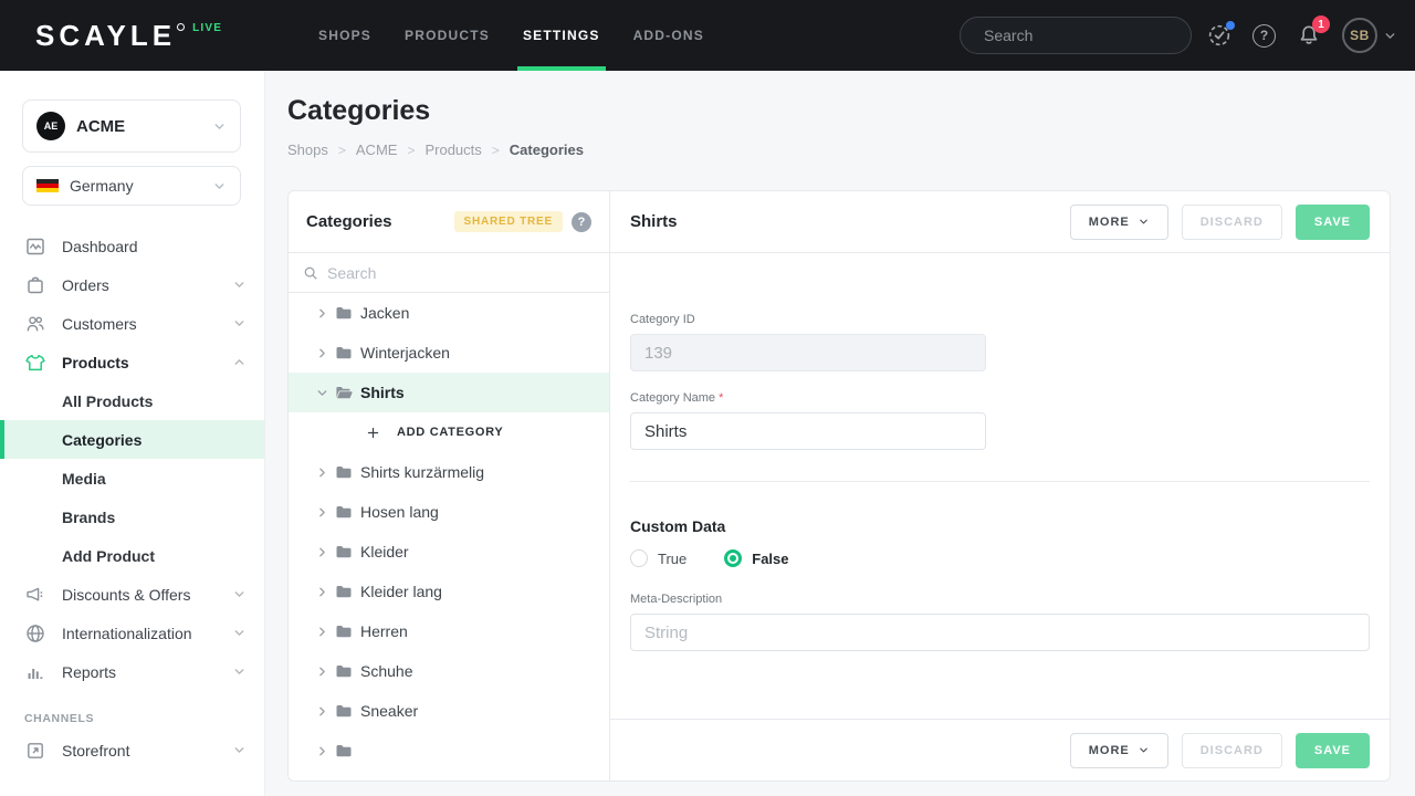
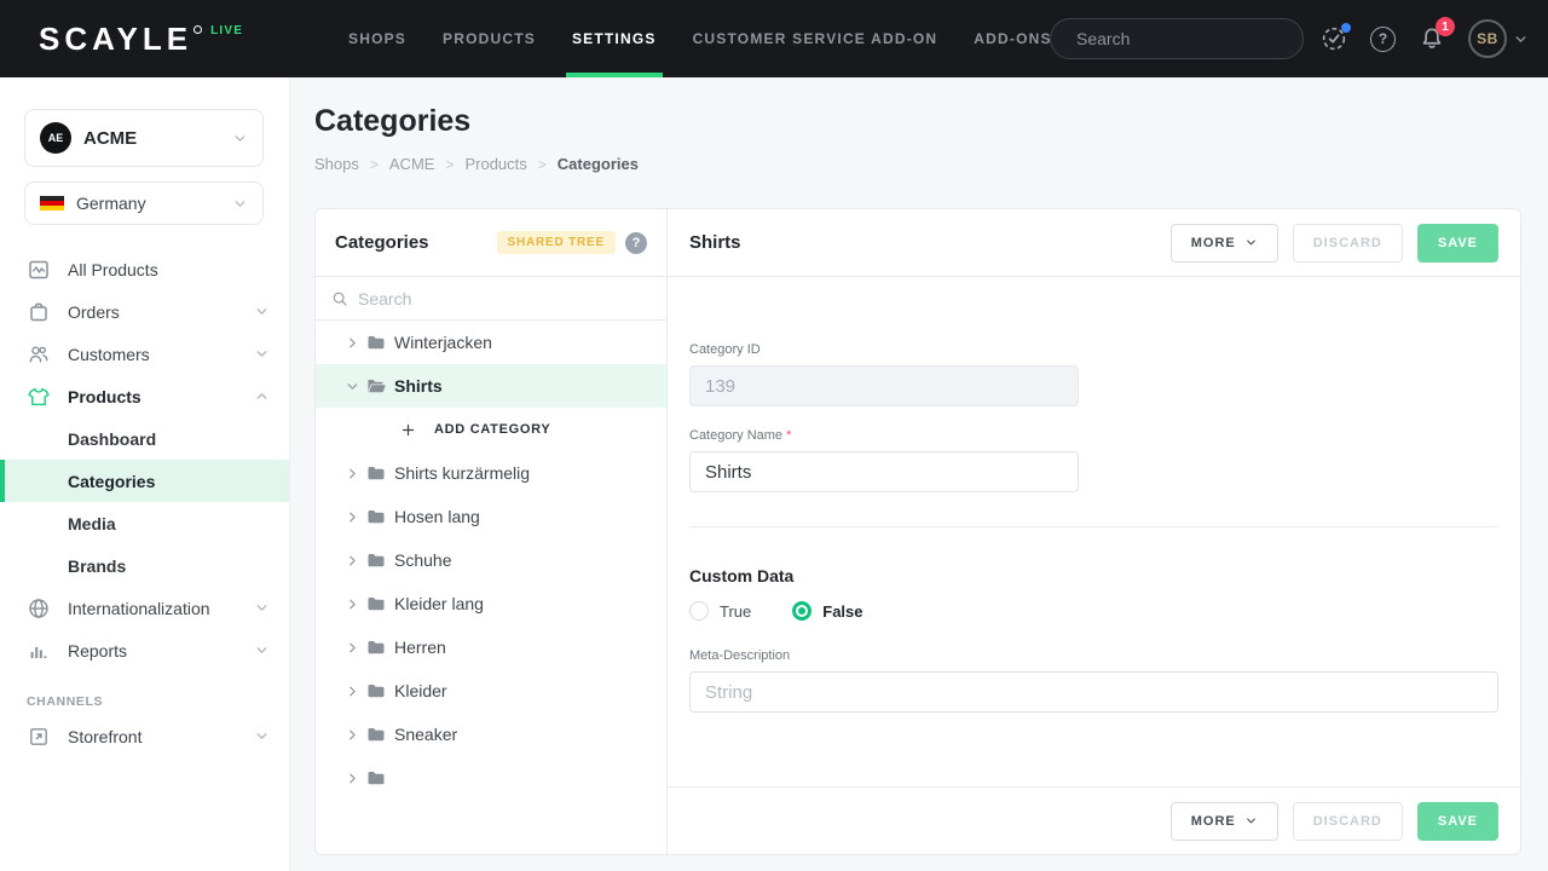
  SCAYLE
  LIVE
  SHOPS
  PRODUCTS
  SETTINGS
+ CUSTOMER SERVICE ADD-ON
  ADD-ONS
  Search
  ?
  1
  SB
  AE
  ACME
  Germany
- Dashboard
+ All Products
  Orders
  Customers
  Products
- All Products
+ Dashboard
  Categories
  Media
  Brands
- Add Product
- Discounts & Offers
  Internationalization
  Reports
  CHANNELS
  Storefront
  Categories
  Shops
  >
  ACME
  >
  Products
  >
  Categories
  Categories
  SHARED TREE
  ?
  Search
- Jacken
  Winterjacken
  Shirts
  ADD CATEGORY
  Shirts kurzärmelig
  Hosen lang
- Kleider
+ Schuhe
  Kleider lang
  Herren
- Schuhe
+ Kleider
  Sneaker
  Shirts
  MORE
  DISCARD
  SAVE
  Category ID
  139
  Category Name *
  Shirts
  Custom Data
  True
  False
  Meta-Description
  String
  MORE
  DISCARD
  SAVE
